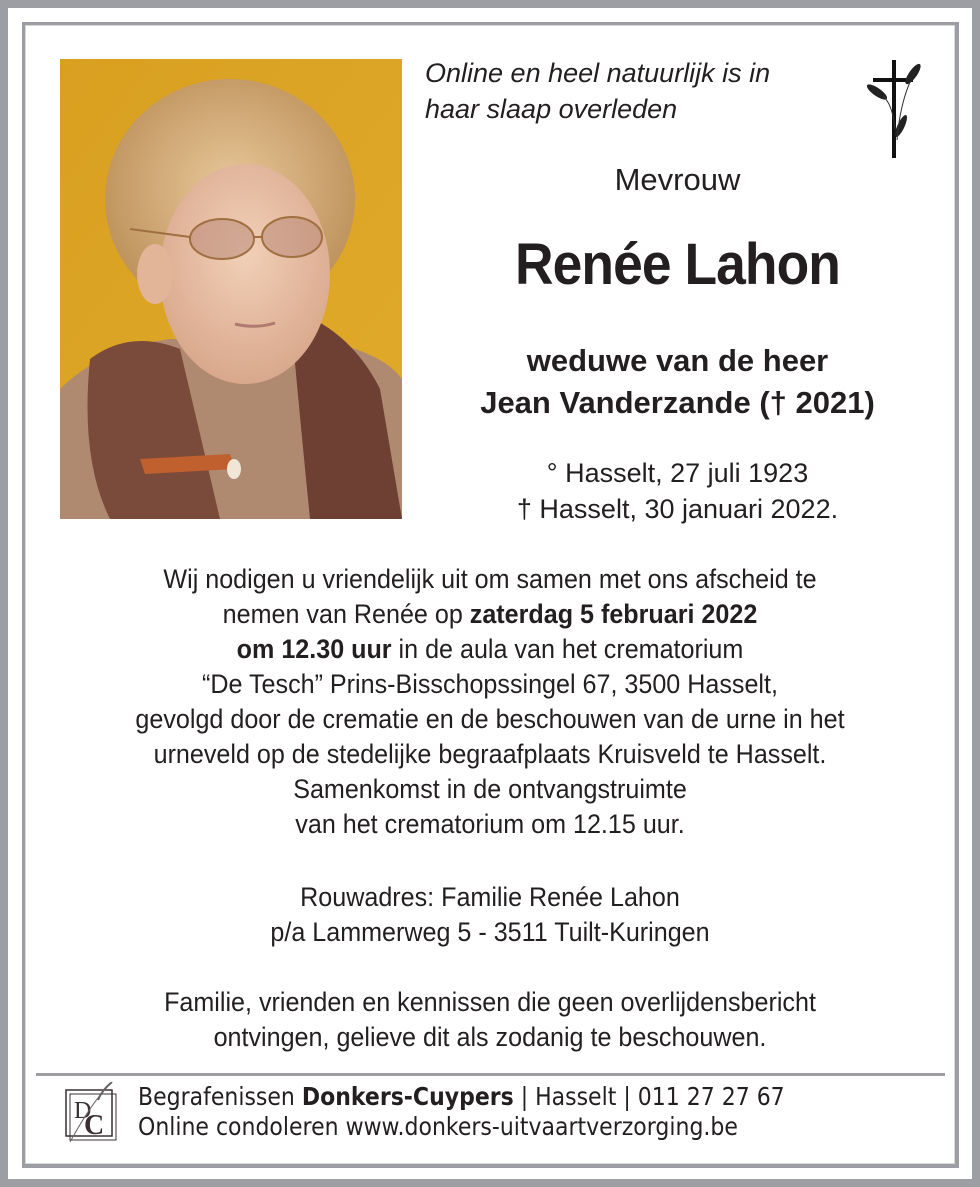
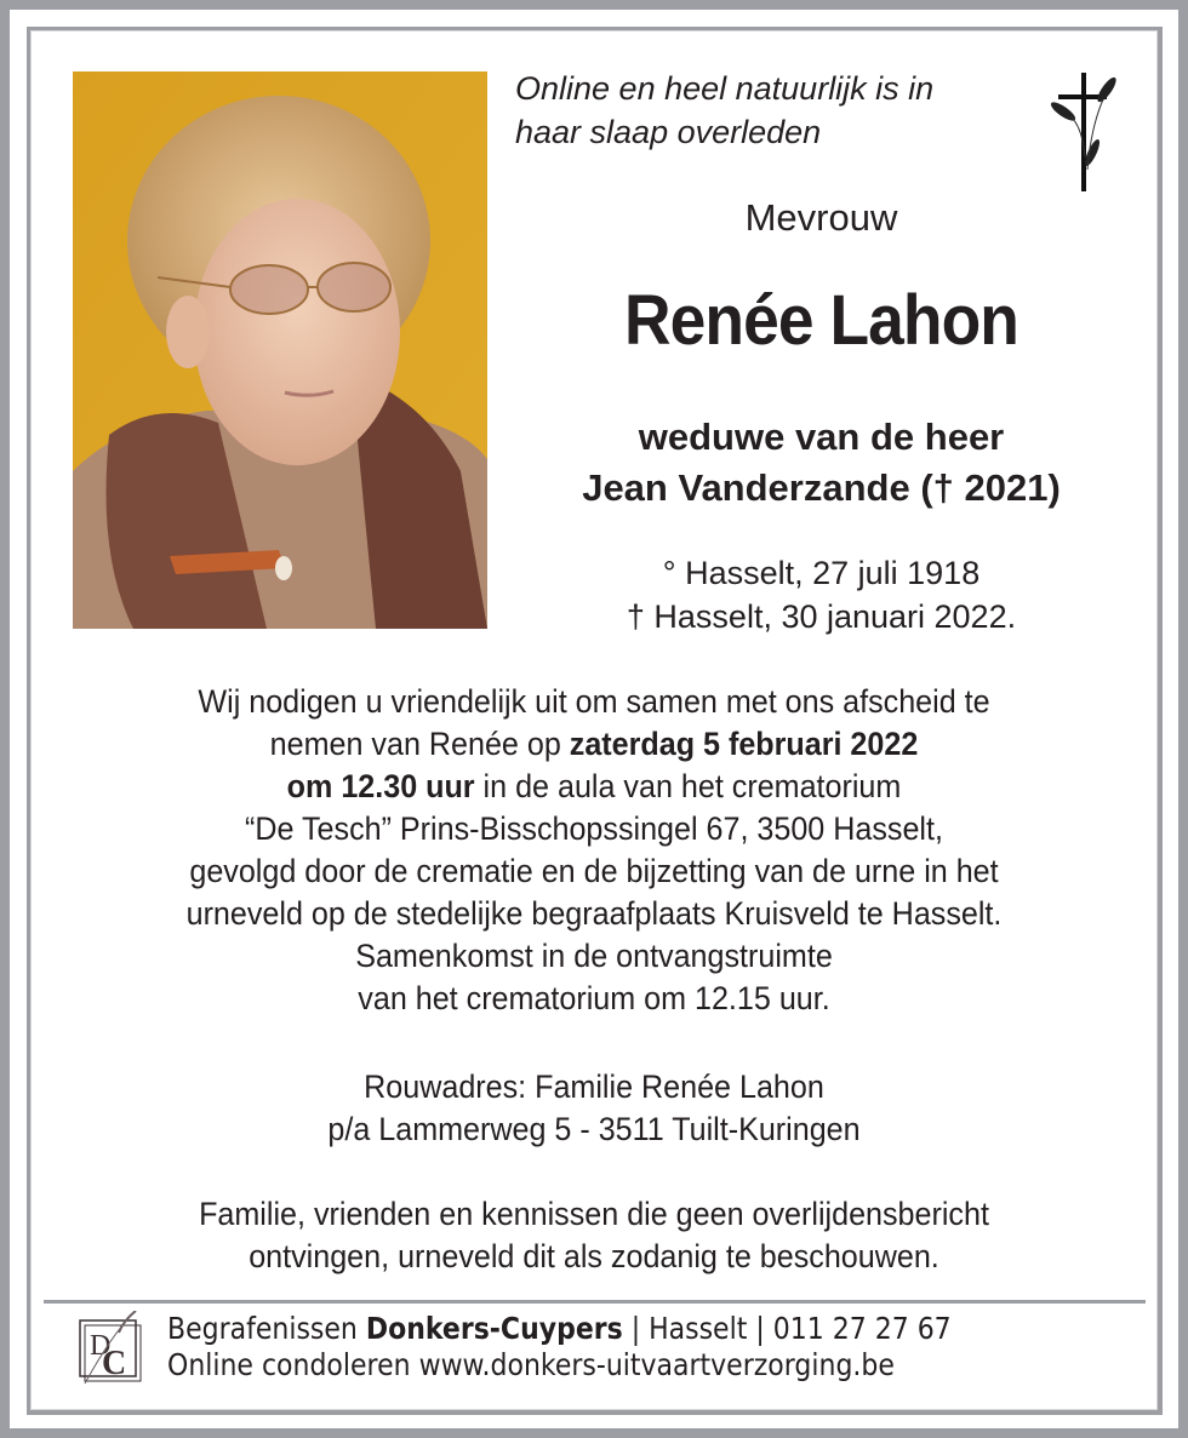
  Online en heel natuurlijk is in
  haar slaap overleden
  Mevrouw
  Renée Lahon
  weduwe van de heer
  Jean Vanderzande († 2021)
- ° Hasselt, 27 juli 1923
+ ° Hasselt, 27 juli 1918
  † Hasselt, 30 januari 2022.
  Wij nodigen u vriendelijk uit om samen met ons afscheid te
  nemen van Renée op zaterdag 5 februari 2022
  om 12.30 uur in de aula van het crematorium
  “De Tesch” Prins-Bisschopssingel 67, 3500 Hasselt,
- gevolgd door de crematie en de beschouwen van de urne in het
+ gevolgd door de crematie en de bijzetting van de urne in het
  urneveld op de stedelijke begraafplaats Kruisveld te Hasselt.
  Samenkomst in de ontvangstruimte
  van het crematorium om 12.15 uur.
  Rouwadres: Familie Renée Lahon
  p/a Lammerweg 5 - 3511 Tuilt-Kuringen
  Familie, vrienden en kennissen die geen overlijdensbericht
- ontvingen, gelieve dit als zodanig te beschouwen.
+ ontvingen, urneveld dit als zodanig te beschouwen.
  D
  C
  Begrafenissen Donkers-Cuypers | Hasselt | 011 27 27 67
  Online condoleren www.donkers-uitvaartverzorging.be
